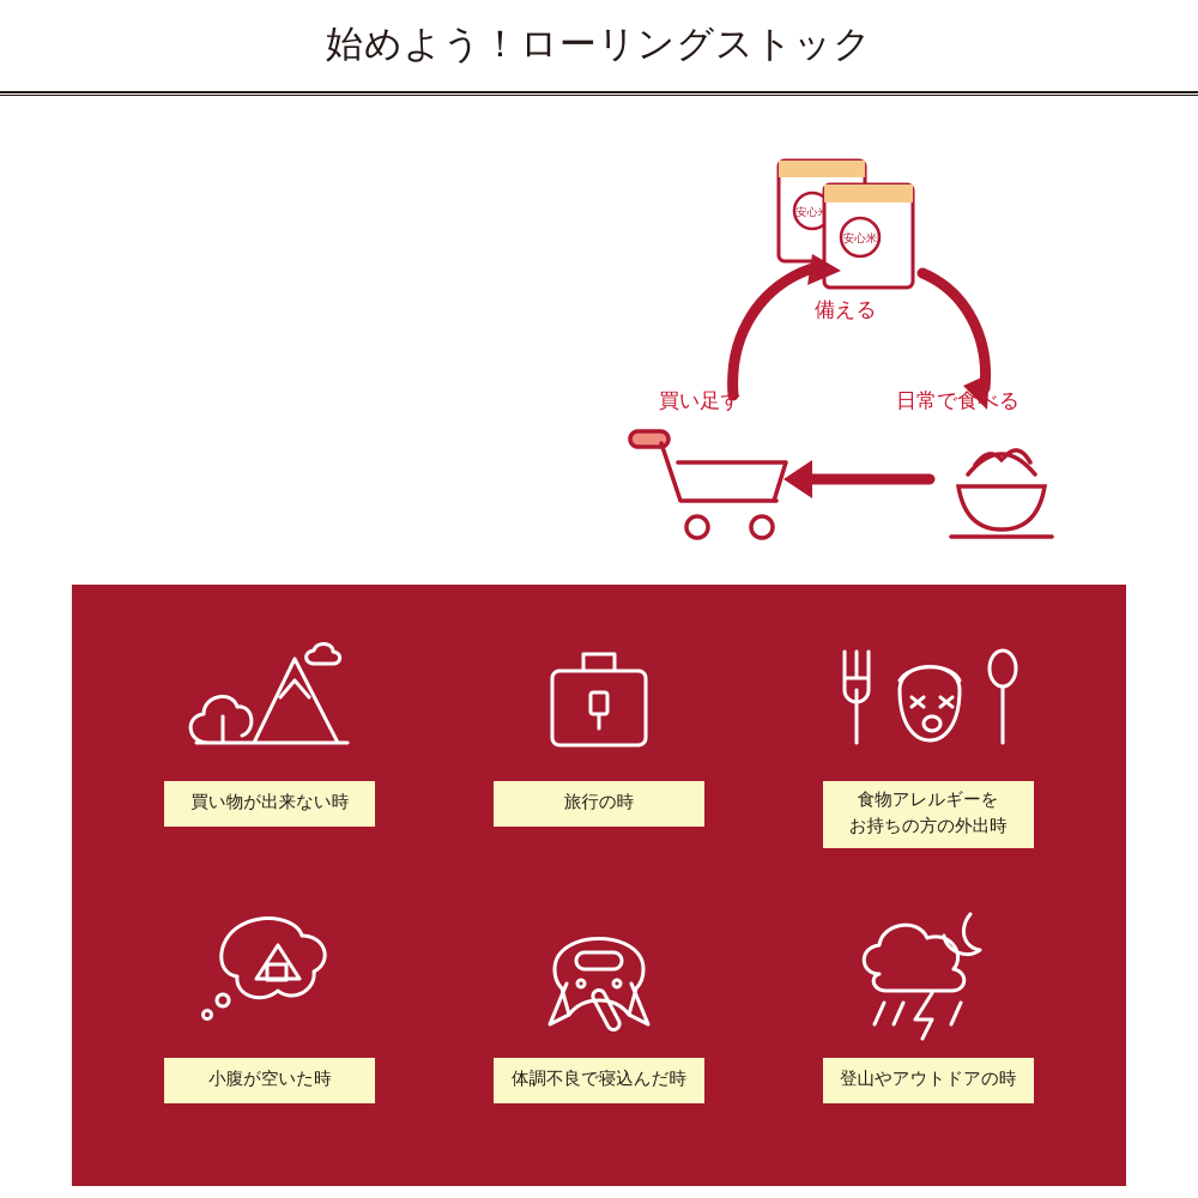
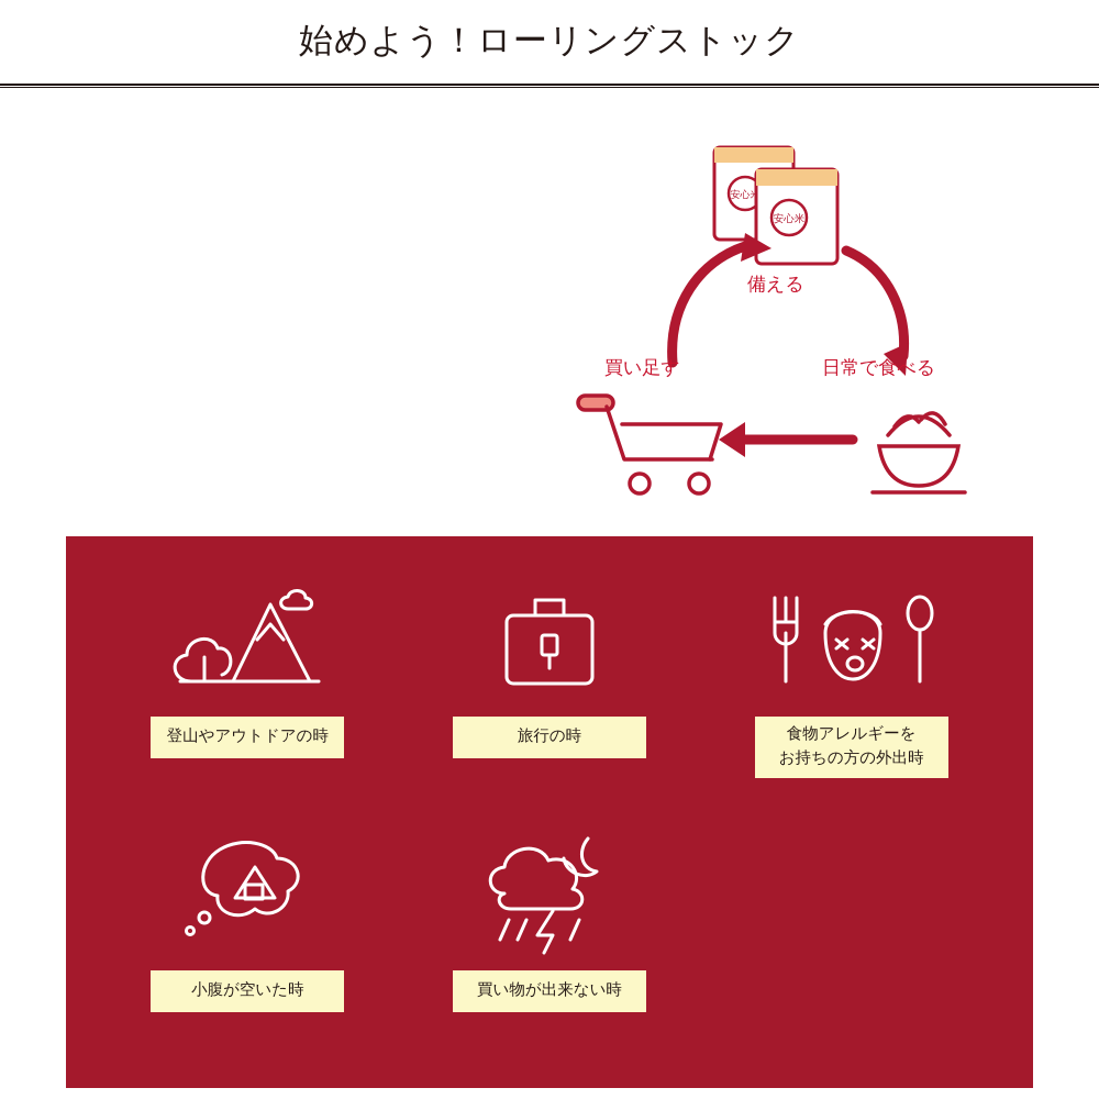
  始めよう！ローリングストック
  安心米
  備える
  日常で食べる
  買い足す
- 買い物が出来ない時
+ 登山やアウトドアの時
  旅行の時
  食物アレルギーを
  お持ちの方の外出時
  小腹が空いた時
- 体調不良で寝込んだ時
- 登山やアウトドアの時
+ 買い物が出来ない時
